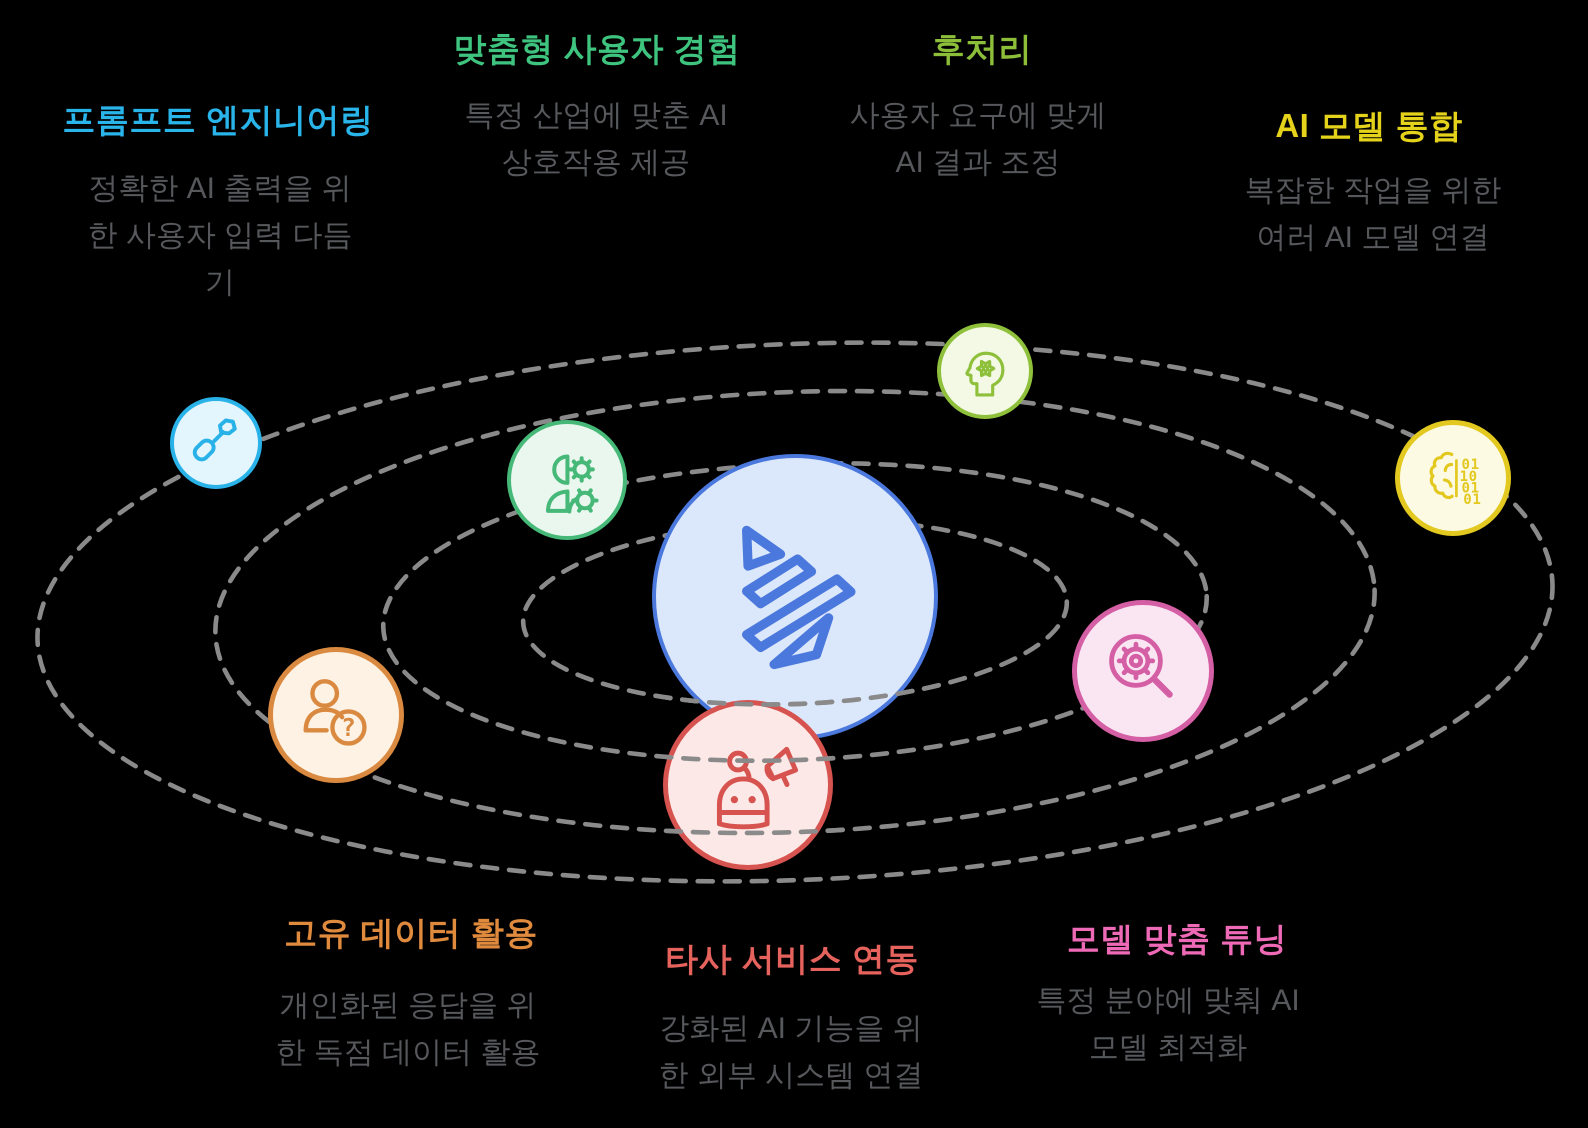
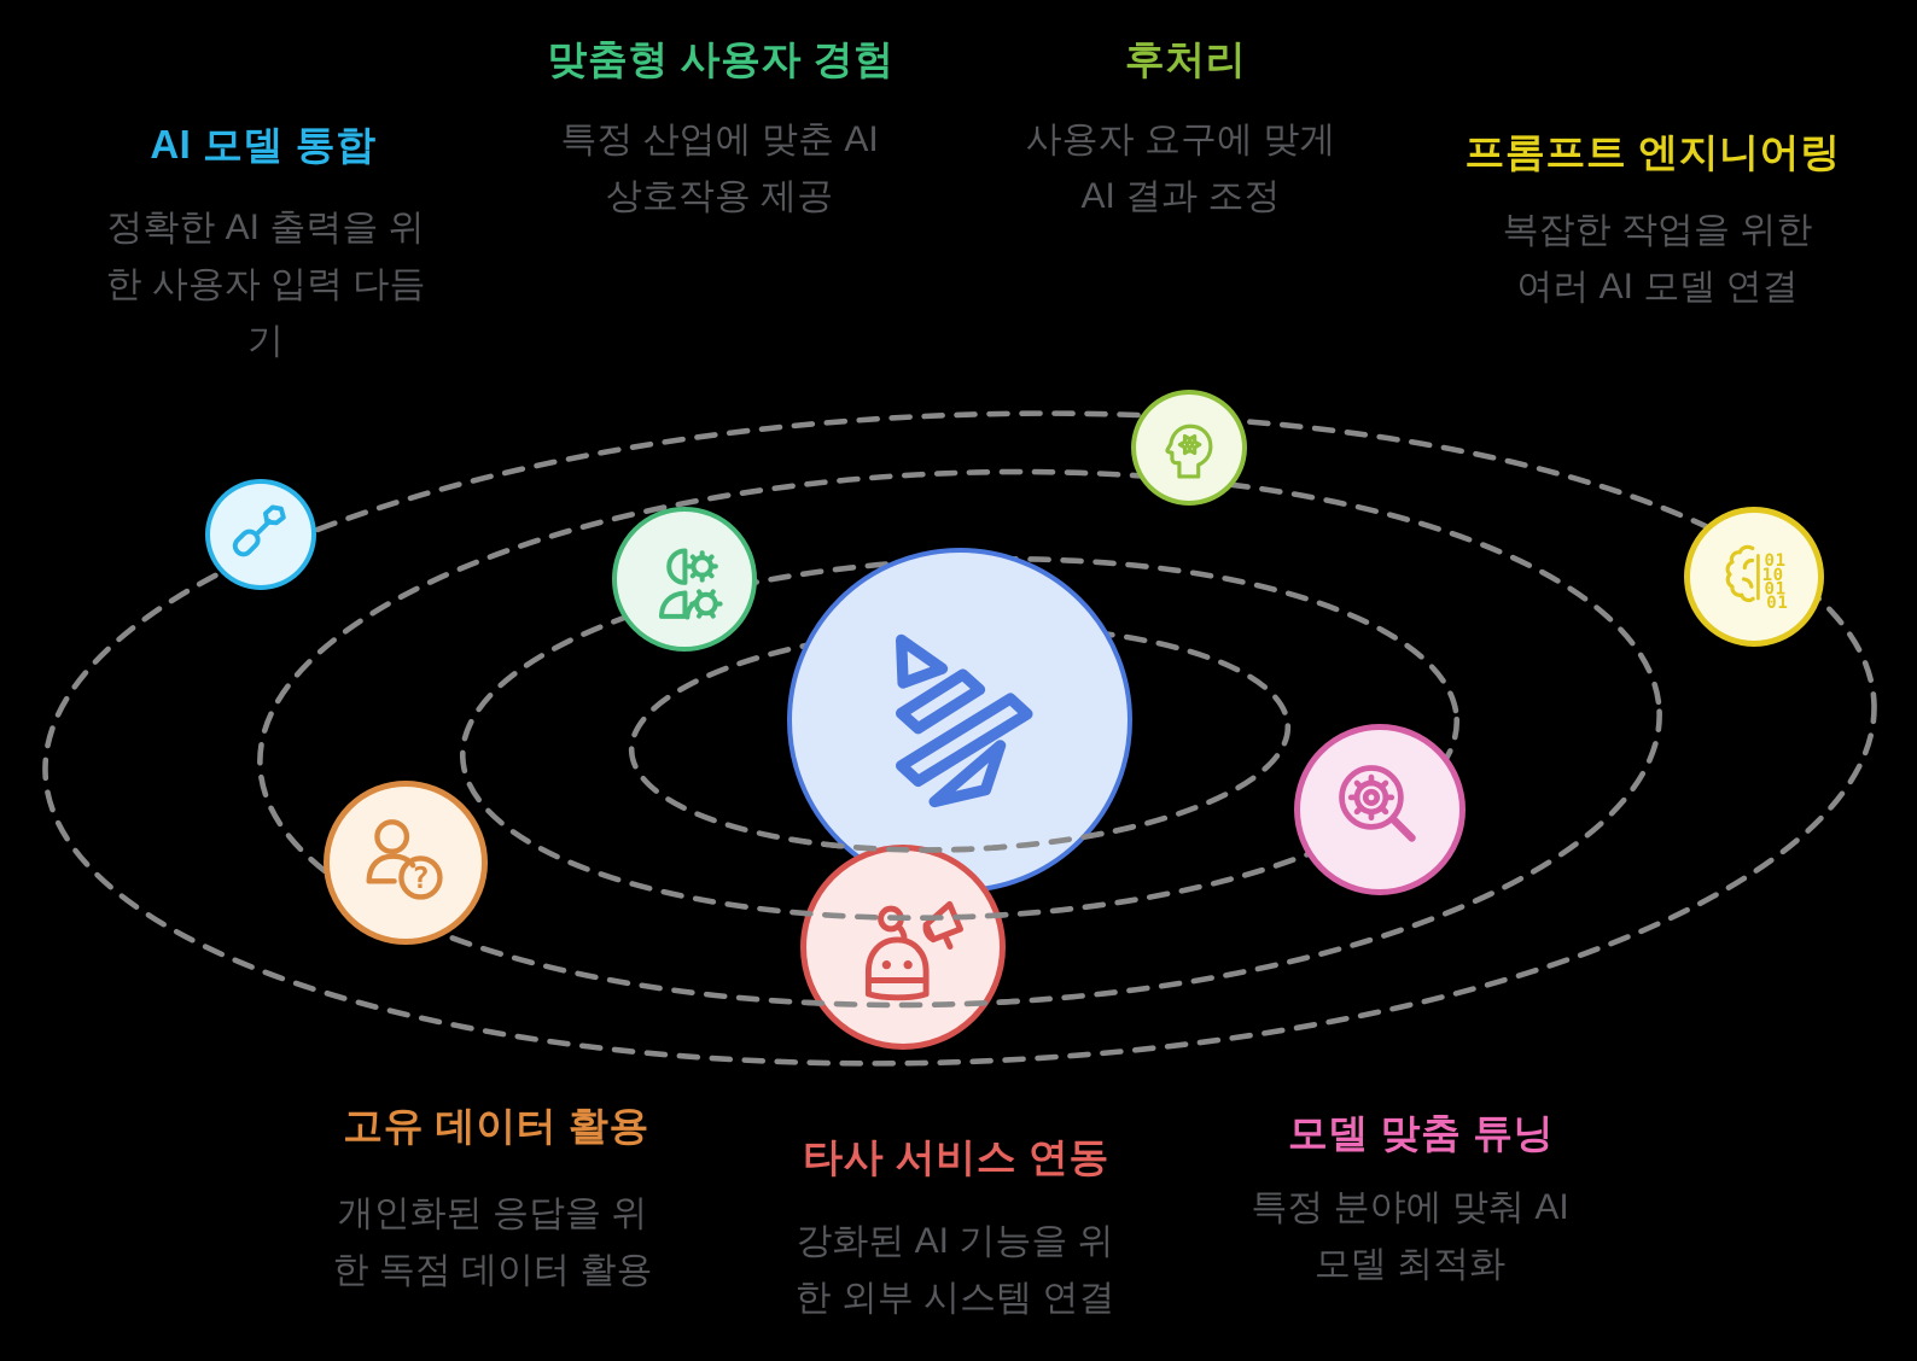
  01
  10
  01
  01
  ?
- 프롬프트 엔지니어링
+ AI 모델 통합
  정확한 AI 출력을 위
  한 사용자 입력 다듬
  기
  맞춤형 사용자 경험
  특정 산업에 맞춘 AI
  상호작용 제공
  후처리
  사용자 요구에 맞게
  AI 결과 조정
- AI 모델 통합
+ 프롬프트 엔지니어링
  복잡한 작업을 위한
  여러 AI 모델 연결
  고유 데이터 활용
  개인화된 응답을 위
  한 독점 데이터 활용
  타사 서비스 연동
  강화된 AI 기능을 위
  한 외부 시스템 연결
  모델 맞춤 튜닝
  특정 분야에 맞춰 AI
  모델 최적화
